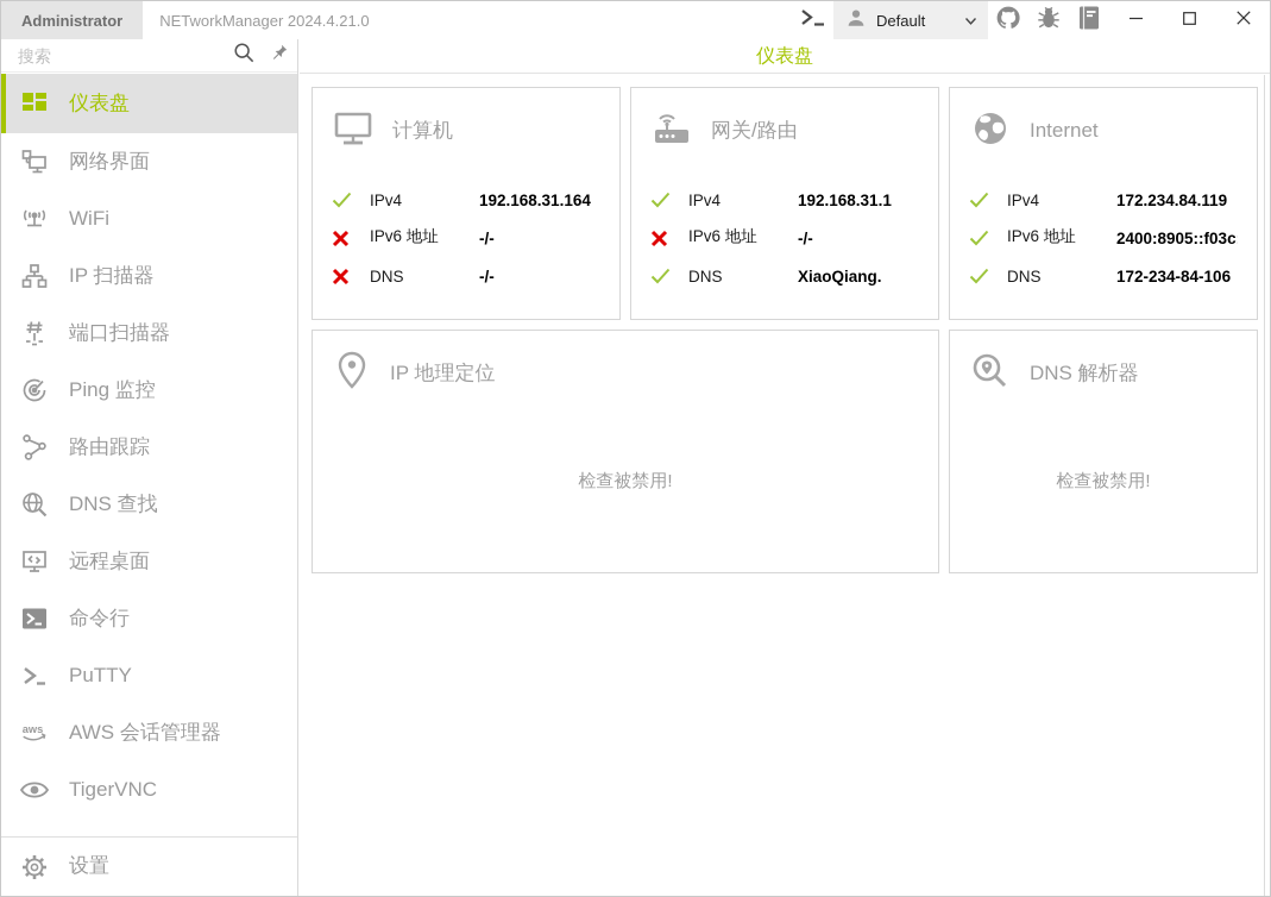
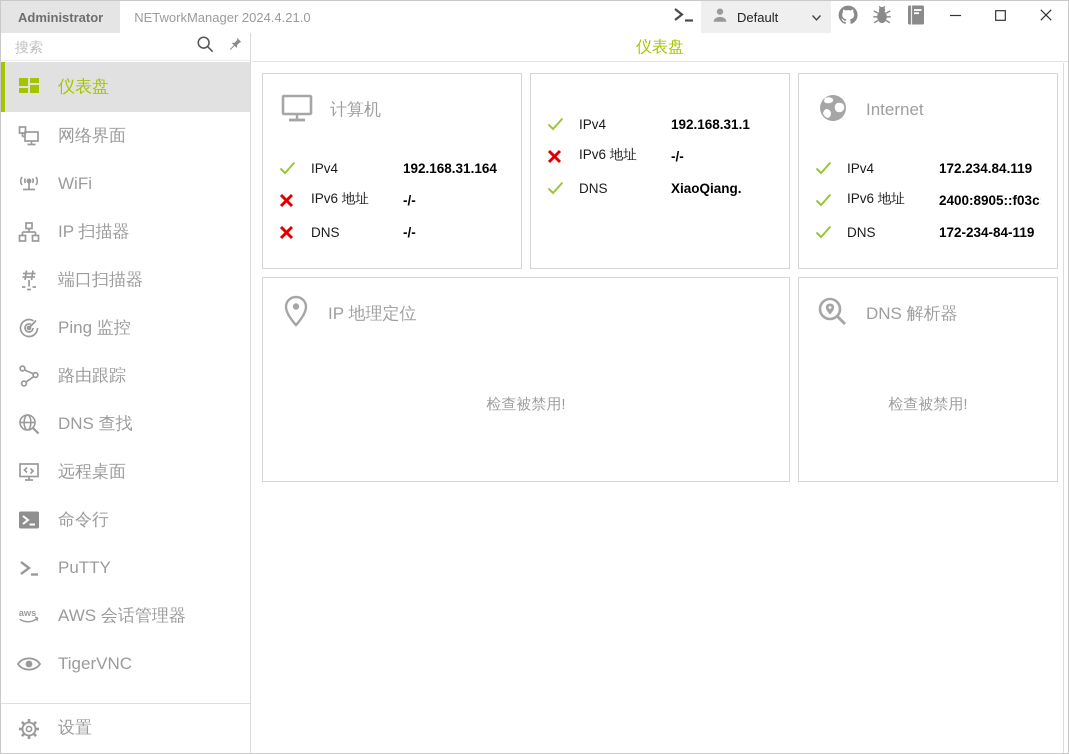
  Administrator
  NETworkManager 2024.4.21.0
  Default
  搜索
  仪表盘
  网络界面
  WiFi
  IP 扫描器
  端口扫描器
  Ping 监控
  路由跟踪
  DNS 查找
  远程桌面
  命令行
  PuTTY
  aws
  AWS 会话管理器
  TigerVNC
  设置
  仪表盘
  计算机
  IPv4
  192.168.31.164
  IPv6 地址
  -/-
  DNS
  -/-
- 网关/路由
  IPv4
  192.168.31.1
  IPv6 地址
  -/-
  DNS
  XiaoQiang.
  Internet
  IPv4
  172.234.84.119
  IPv6 地址
  2400:8905::f03c
  DNS
- 172-234-84-106
+ 172-234-84-119
  IP 地理定位
  检查被禁用!
  DNS 解析器
  检查被禁用!
